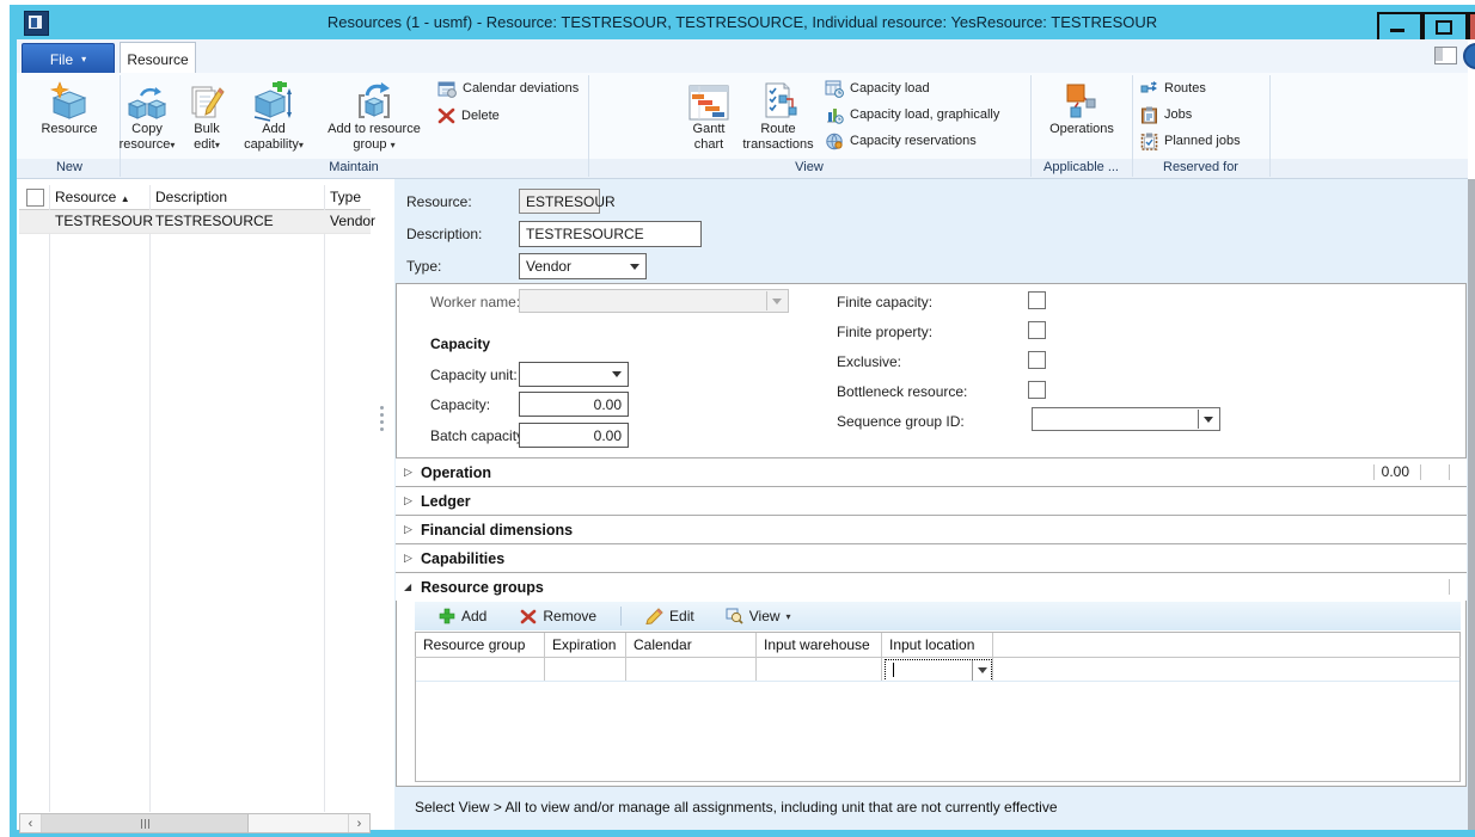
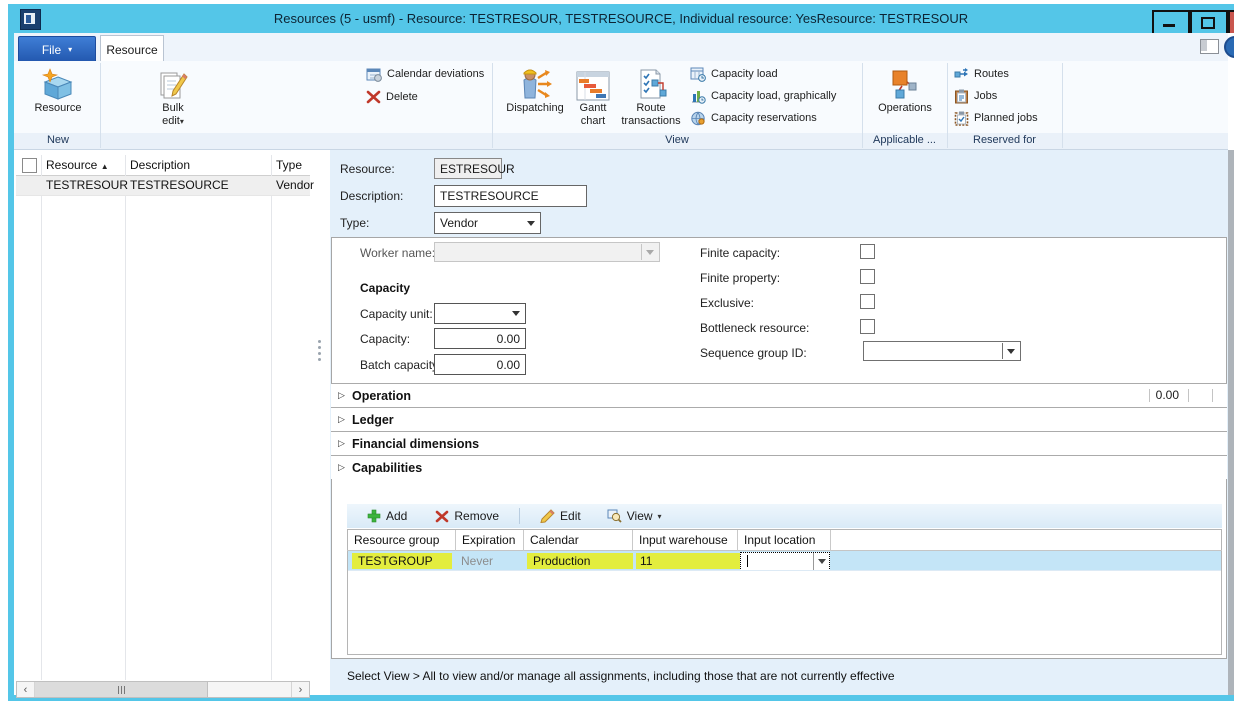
- Resources (1 - usmf) - Resource: TESTRESOUR, TESTRESOURCE, Individual resource: YesResource: TESTRESOUR
+ Resources (5 - usmf) - Resource: TESTRESOUR, TESTRESOURCE, Individual resource: YesResource: TESTRESOUR
  File
  ▾
  Resource
  New
- Maintain
  View
  Applicable ...
  Reserved for
  Resource
- Copy resource▾
  Bulk edit▾
- Add capability▾
- Add to resource group ▾
  Calendar deviations
  Delete
+ Dispatching
  Gantt chart
  Route transactions
  Capacity load
  Capacity load, graphically
  Capacity reservations
  Operations
  Routes
  Jobs
  Planned jobs
  Resource ▲
  Description
  Type
  TESTRESOUR
  TESTRESOURCE
  Vendor
  ‹
  ›
  Resource:
  ESTRESOUR
  Description:
  TESTRESOURCE
  Type:
  Vendor
  Worker name
  Finite capacity:
  Finite property:
  Exclusive:
  Bottleneck resource:
  Sequence group ID:
  Capacity
  Capacity unit:
  Capacity:
  0.00
  Batch capacit
  0.00
  ▷
  Operation
  0.00
  ▷
  Ledger
  ▷
  Financial dimensions
  ▷
  Capabilities
- ◢
- Resource groups
  Add
  Remove
  Edit
  View
  ▾
  Resource group
  Expiration
  Calendar
  Input warehouse
  Input location
+ TESTGROUP
+ Never
+ Production
+ 11
- Select View > All to view and/or manage all assignments, including unit that are not currently effective
+ Select View > All to view and/or manage all assignments, including those that are not currently effective
